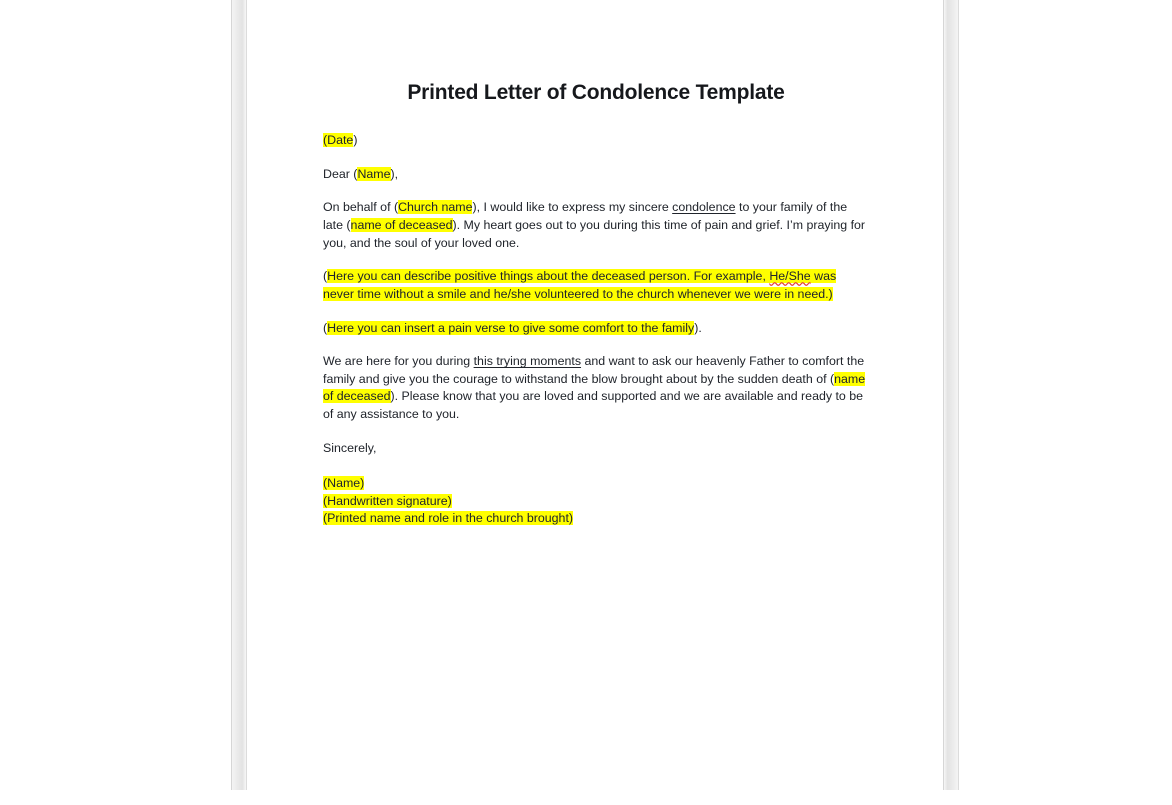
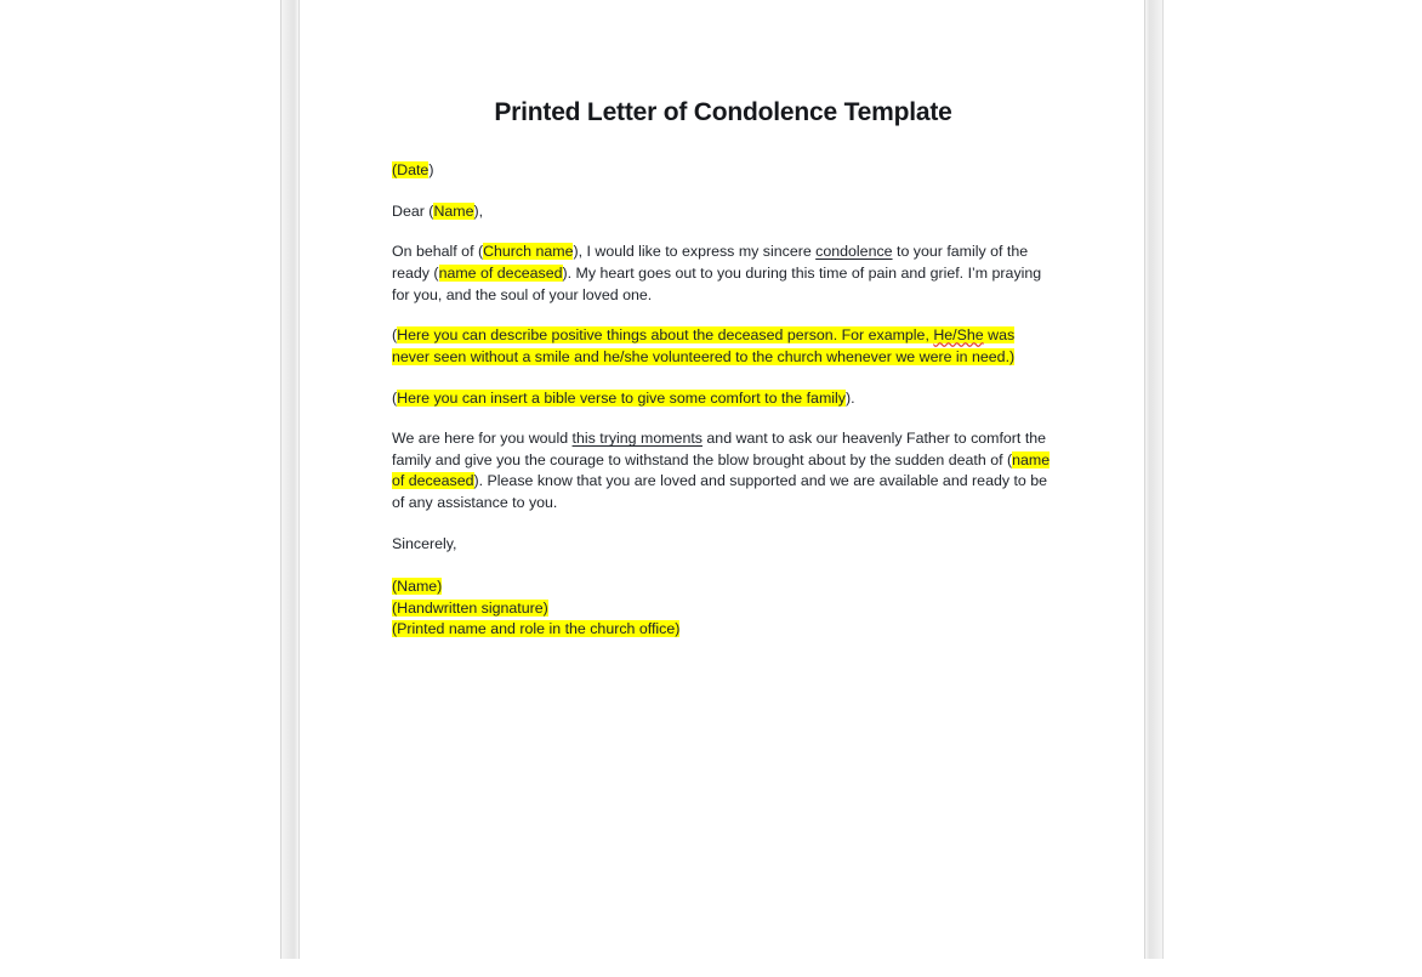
  Printed Letter of Condolence Template
  (Date)
  Dear (Name),
- On behalf of (Church name), I would like to express my sincere condolence to your family of the late (name of deceased). My heart goes out to you during this time of pain and grief. I’m praying for you, and the soul of your loved one.
+ On behalf of (Church name), I would like to express my sincere condolence to your family of the ready (name of deceased). My heart goes out to you during this time of pain and grief. I’m praying for you, and the soul of your loved one.
- (Here you can describe positive things about the deceased person. For example, He/She was never time without a smile and he/she volunteered to the church whenever we were in need.)
+ (Here you can describe positive things about the deceased person. For example, He/She was never seen without a smile and he/she volunteered to the church whenever we were in need.)
- (Here you can insert a pain verse to give some comfort to the family).
+ (Here you can insert a bible verse to give some comfort to the family).
- We are here for you during this trying moments and want to ask our heavenly Father to comfort the family and give you the courage to withstand the blow brought about by the sudden death of (name of deceased). Please know that you are loved and supported and we are available and ready to be of any assistance to you.
+ We are here for you would this trying moments and want to ask our heavenly Father to comfort the family and give you the courage to withstand the blow brought about by the sudden death of (name of deceased). Please know that you are loved and supported and we are available and ready to be of any assistance to you.
  Sincerely,
  (Name)
  (Handwritten signature)
- (Printed name and role in the church brought)
+ (Printed name and role in the church office)
